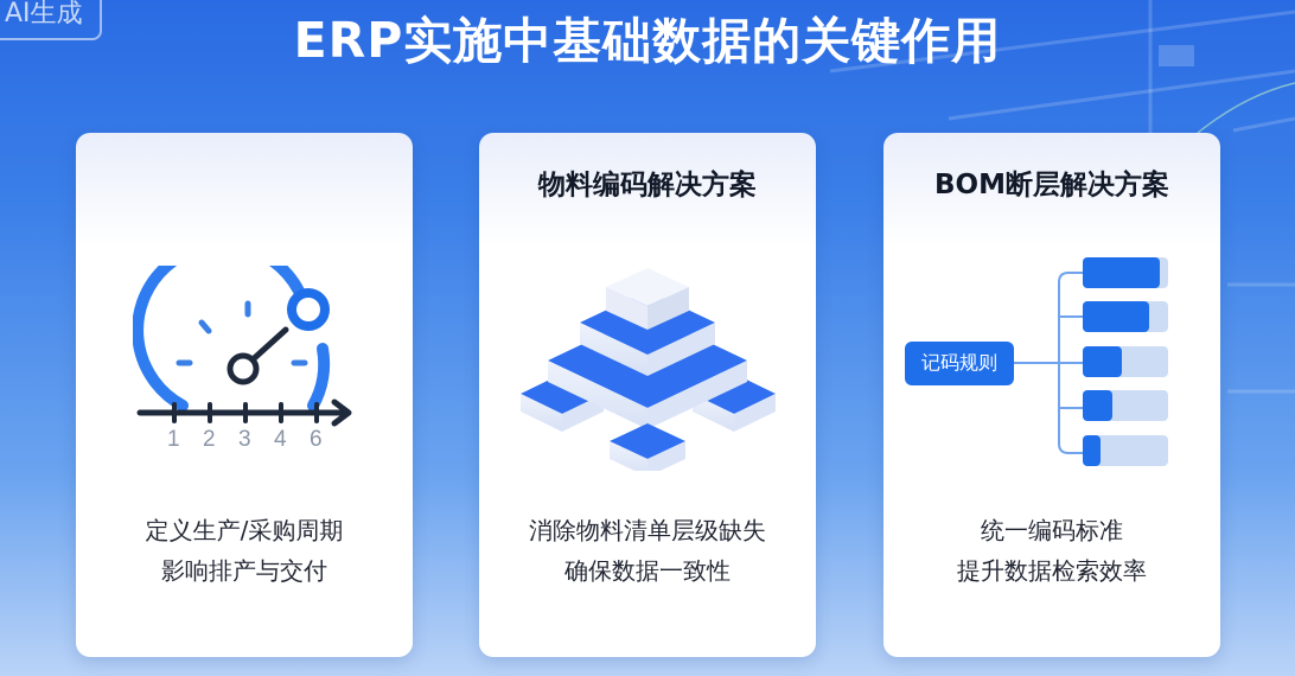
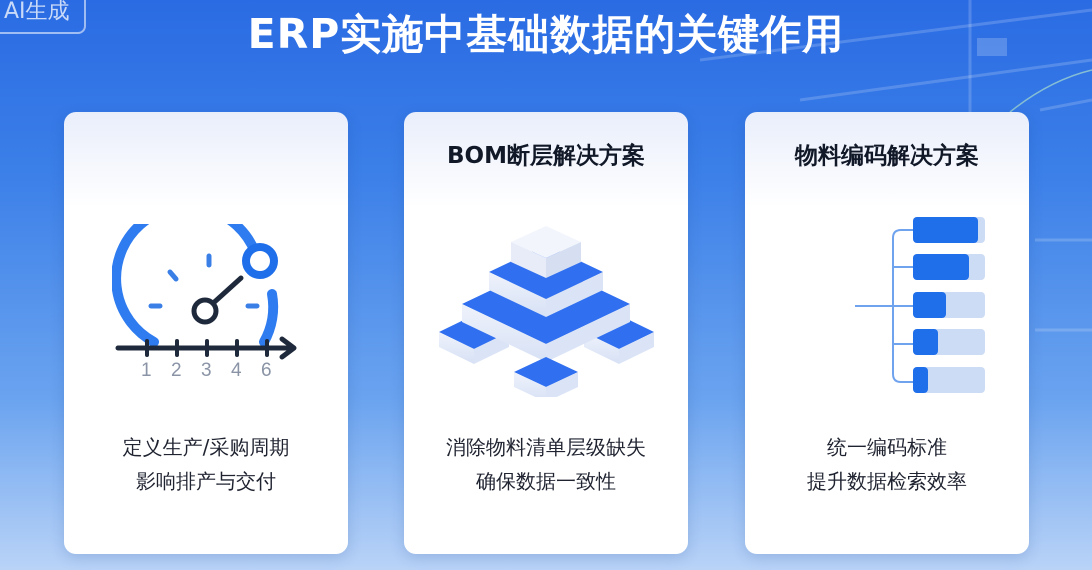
  AI生成
  ERP实施中基础数据的关键作用
  1
  2
  3
  4
  6
  定义生产/采购周期
  影响排产与交付
- 物料编码解决方案
+ BOM断层解决方案
  消除物料清单层级缺失
  确保数据一致性
- BOM断层解决方案
+ 物料编码解决方案
- 记码规则
  统一编码标准
  提升数据检索效率
